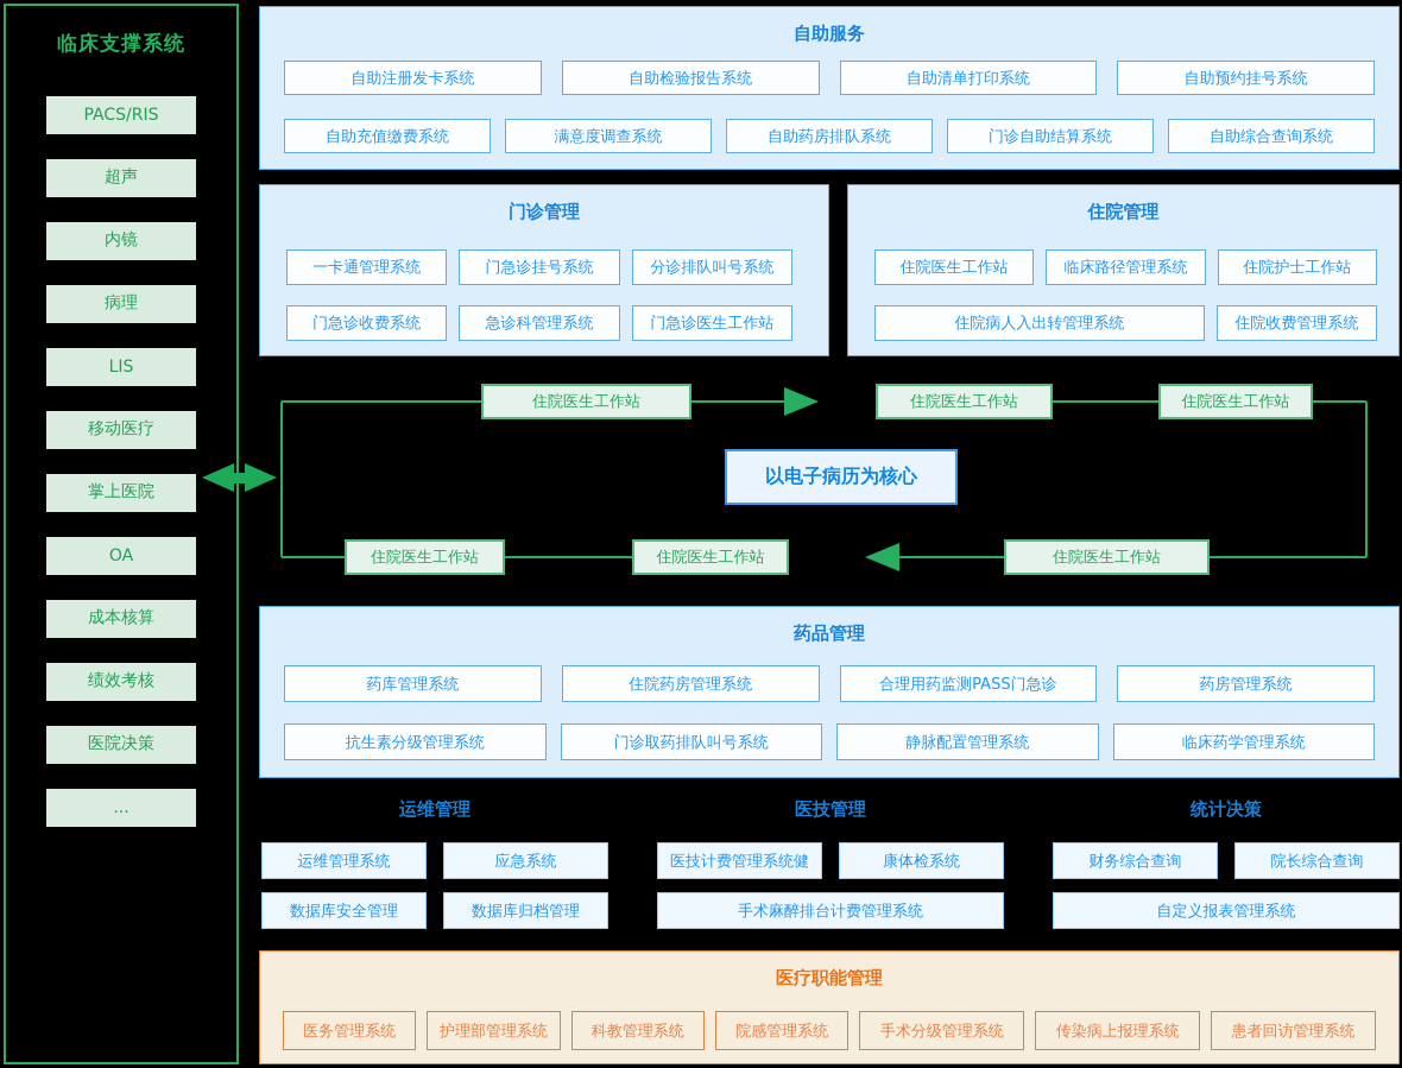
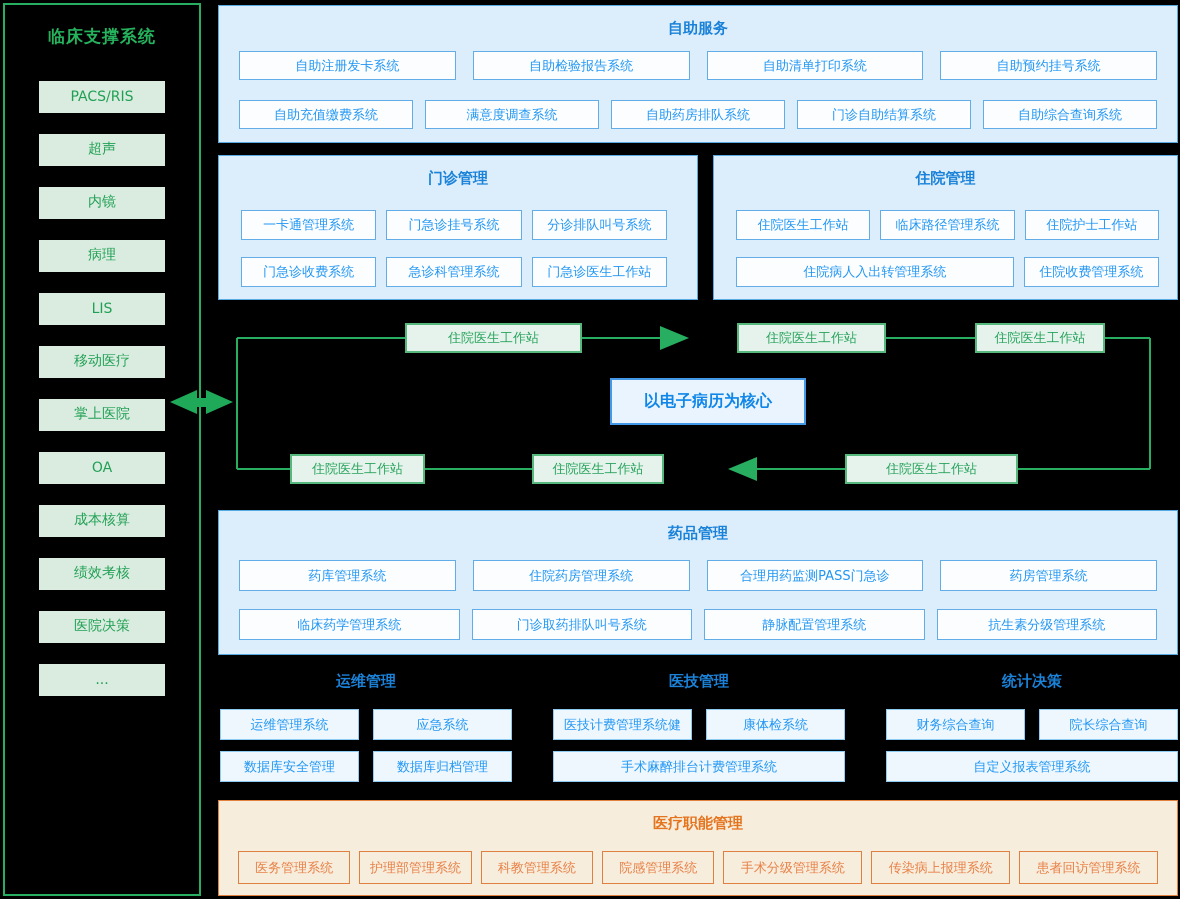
  临床支撑系统
  PACS/RIS
  超声
  内镜
  病理
  LIS
  移动医疗
  掌上医院
  OA
  成本核算
  绩效考核
  医院决策
  ...
  自助服务
  自助注册发卡系统
  自助检验报告系统
  自助清单打印系统
  自助预约挂号系统
  自助充值缴费系统
  满意度调查系统
  自助药房排队系统
  门诊自助结算系统
  自助综合查询系统
  门诊管理
  一卡通管理系统
  门急诊挂号系统
  分诊排队叫号系统
  门急诊收费系统
  急诊科管理系统
  门急诊医生工作站
  住院管理
  住院医生工作站
  临床路径管理系统
  住院护士工作站
  住院病人入出转管理系统
  住院收费管理系统
  住院医生工作站
  住院医生工作站
  住院医生工作站
  住院医生工作站
  住院医生工作站
  住院医生工作站
  以电子病历为核心
  药品管理
  药库管理系统
  住院药房管理系统
  合理用药监测PASS门急诊
  药房管理系统
- 抗生素分级管理系统
+ 临床药学管理系统
  门诊取药排队叫号系统
  静脉配置管理系统
- 临床药学管理系统
+ 抗生素分级管理系统
  运维管理
  运维管理系统
  应急系统
  数据库安全管理
  数据库归档管理
  医技管理
  医技计费管理系统健
  康体检系统
  手术麻醉排台计费管理系统
  统计决策
  财务综合查询
  院长综合查询
  自定义报表管理系统
  医疗职能管理
  医务管理系统
  护理部管理系统
  科教管理系统
  院感管理系统
  手术分级管理系统
  传染病上报理系统
  患者回访管理系统
